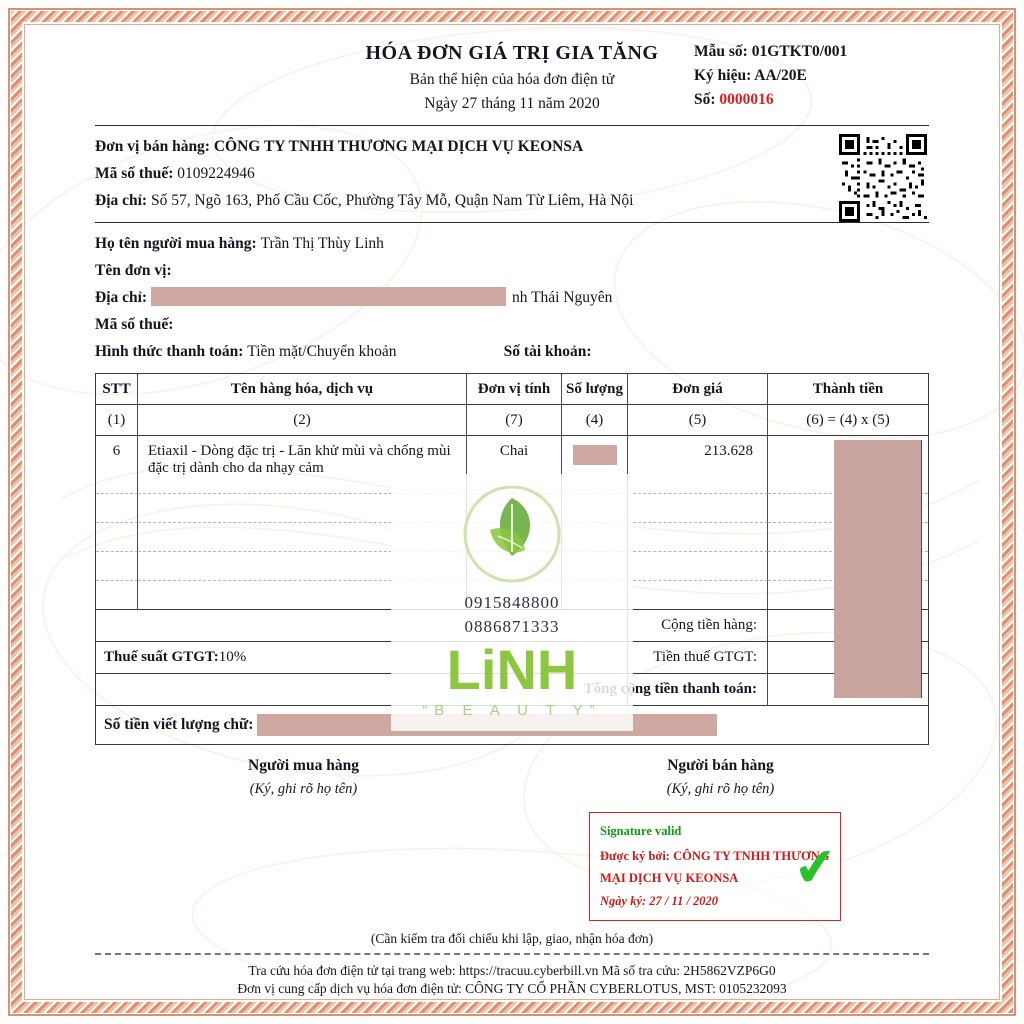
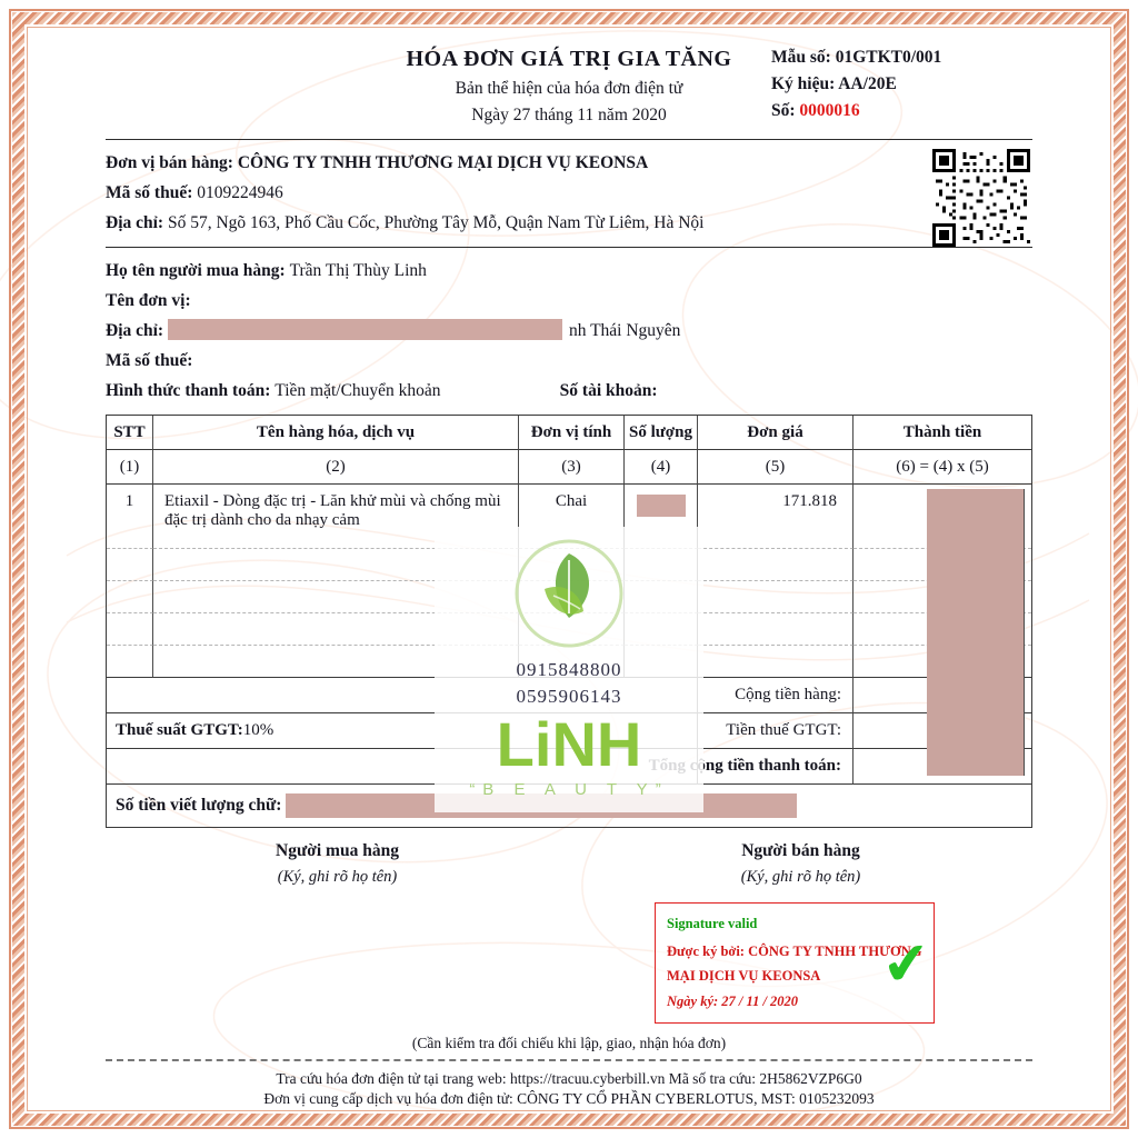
  HÓA ĐƠN GIÁ TRỊ GIA TĂNG
  Bản thể hiện của hóa đơn điện tử
  Ngày 27 tháng 11 năm 2020
  Mẫu số: 01GTKT0/001
  Ký hiệu: AA/20E
  Số: 0000016
  Đơn vị bán hàng: CÔNG TY TNHH THƯƠNG MẠI DỊCH VỤ KEONSA
  Mã số thuế: 0109224946
  Địa chỉ: Số 57, Ngõ 163, Phố Cầu Cốc, Phường Tây Mỗ, Quận Nam Từ Liêm, Hà Nội
  Họ tên người mua hàng: Trần Thị Thùy Linh
  Tên đơn vị:
  Địa chỉ: nh Thái Nguyên
  Mã số thuế:
  Hình thức thanh toán: Tiền mặt/Chuyển khoản
  Số tài khoản:
  STT
  Tên hàng hóa, dịch vụ
  Đơn vị tính
  Số lượng
  Đơn giá
  Thành tiền
  (1)
  (2)
- (7)
+ (3)
  (4)
  (5)
  (6) = (4) x (5)
- 6
+ 1
  Etiaxil - Dòng đặc trị - Lăn khử mùi và chống mùi đặc trị dành cho da nhạy cảm
  Chai
- 213.628
+ 171.818
  Cộng tiền hàng:
  Thuế suất GTGT:
  10%
  Tiền thuế GTGT:
  ộng tiền thanh toán:
  Số tiền viết lượng chữ:
  Người mua hàng
  (Ký, ghi rõ họ tên)
  Người bán hàng
  (Ký, ghi rõ họ tên)
  Signature valid
  Được ký bởi: CÔNG TY TNHH THƯƠNG MẠI DỊCH VỤ KEONSA
  Ngày ký: 27 / 11 / 2020
  (Cần kiểm tra đối chiếu khi lập, giao, nhận hóa đơn)
  Tra cứu hóa đơn điện tử tại trang web: https://tracuu.cyberbill.vn Mã số tra cứu: 2H5862VZP6G0
  Đơn vị cung cấp dịch vụ hóa đơn điện tử: CÔNG TY CỔ PHẦN CYBERLOTUS, MST: 0105232093
  0915848800
- 0886871333
+ 0595906143
  LiNH
  “B E A U T Y”
